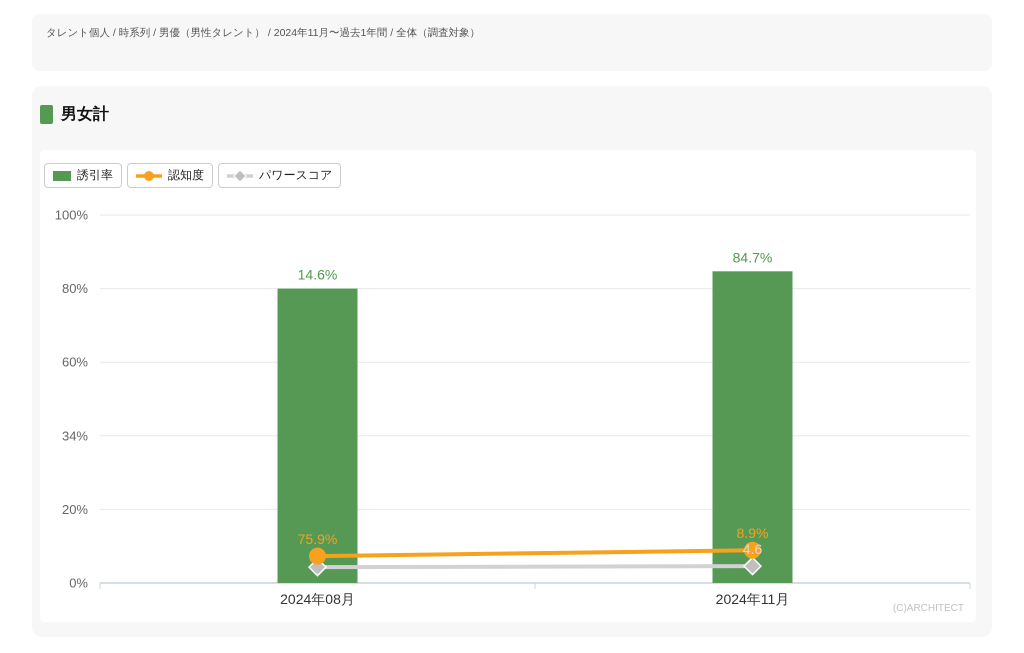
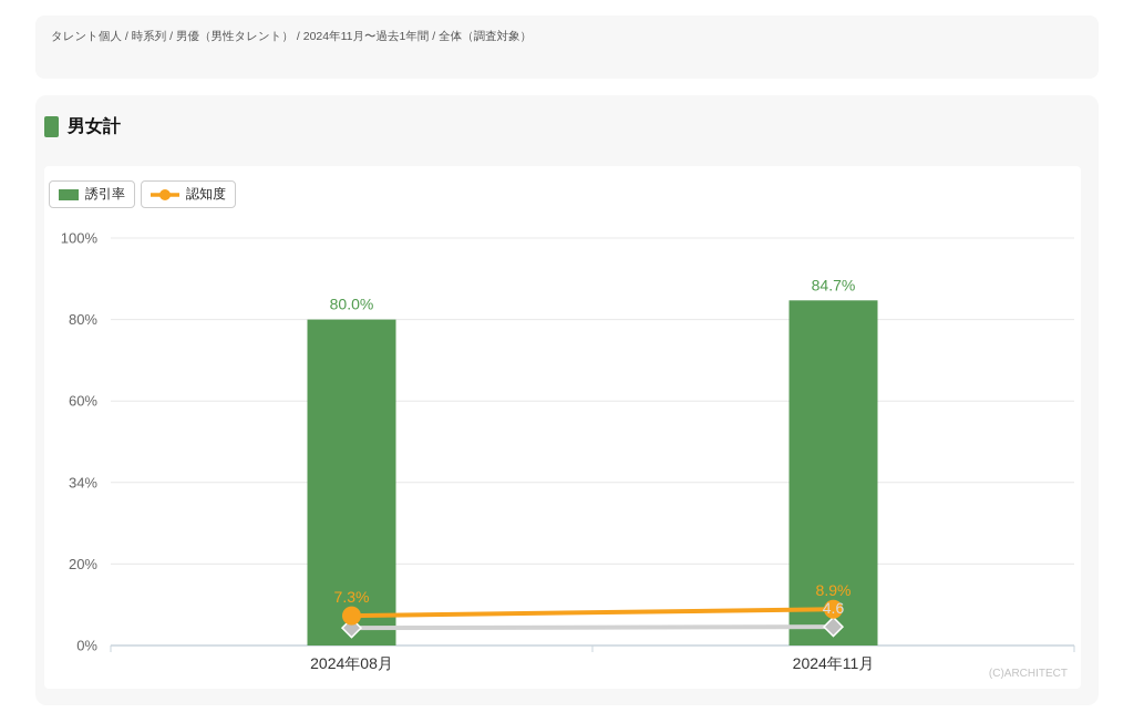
  タレント個人 / 時系列 / 男優（男性タレント） / 2024年11月〜過去1年間 / 全体（調査対象）
  男女計
  誘引率
  認知度
- パワースコア
  0%
  20%
  34%
  60%
  80%
  100%
  2024年08月
  2024年11月
- 14.6%
+ 80.0%
  84.7%
  4.6
- 75.9%
+ 7.3%
  8.9%
  (C)ARCHITECT
